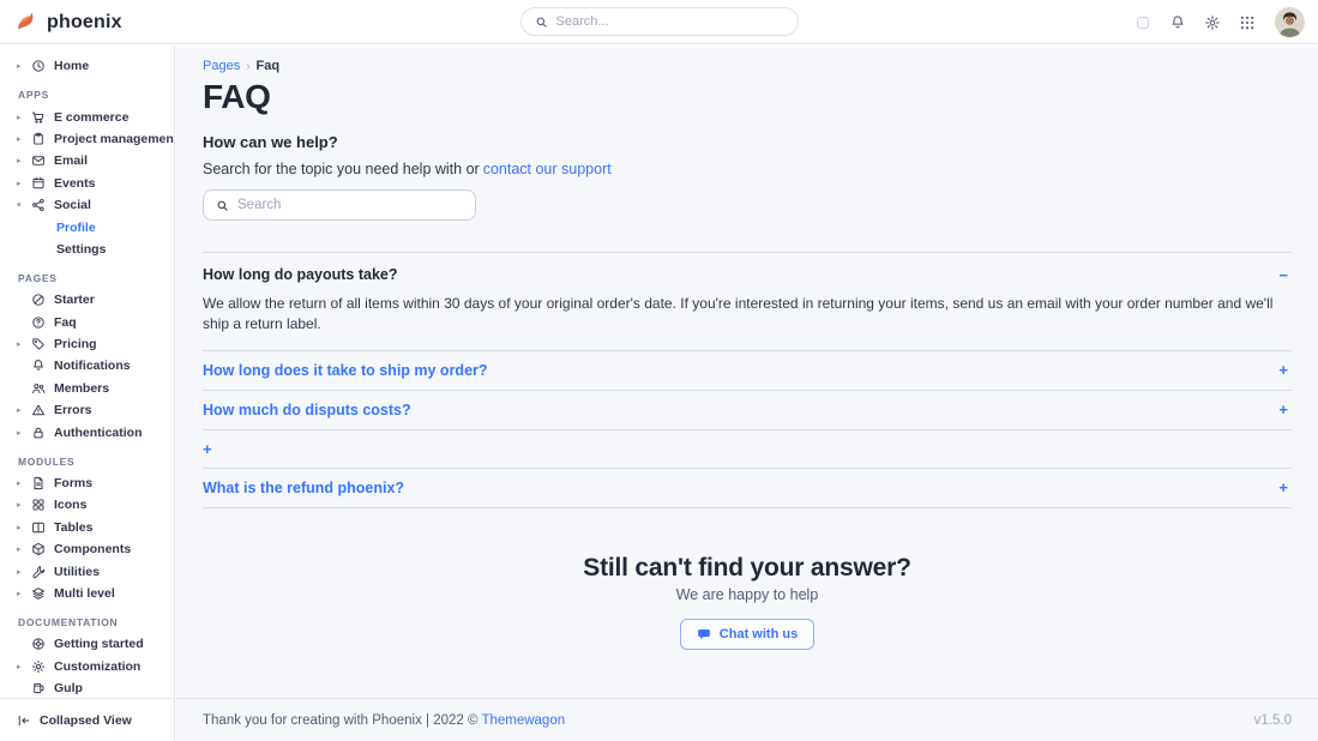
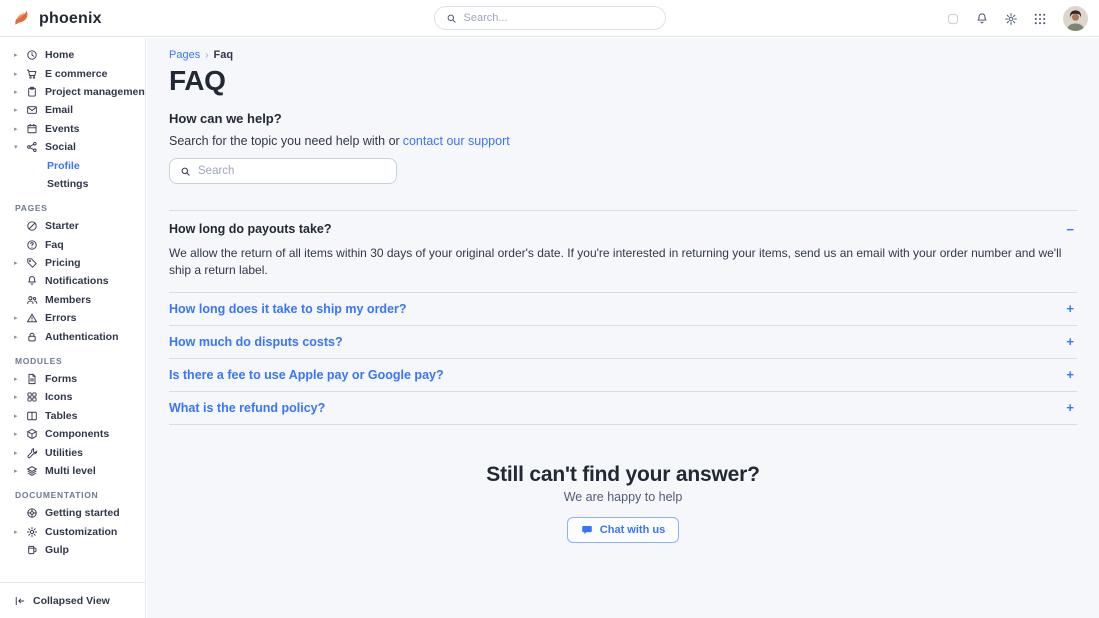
  phoenix
  Search...
  Home
- APPS
  E commerce
  Project managemen
  Email
  Events
  Social
  Profile
  Settings
  PAGES
  Starter
  Faq
  Pricing
  Notifications
  Members
  Errors
  Authentication
  MODULES
  Forms
  Icons
  Tables
  Components
  Utilities
  Multi level
  DOCUMENTATION
  Getting started
  Customization
  Gulp
  Collapsed View
  Pages
  ›
  Faq
  FAQ
  How can we help?
  Search for the topic you need help with or contact our support
  Search
  How long do payouts take?
  −
  We allow the return of all items within 30 days of your original order's date. If you're interested in returning your items, send us an email with your order number and we'll ship a return label.
  How long does it take to ship my order?
  +
  How much do disputs costs?
  +
+ Is there a fee to use Apple pay or Google pay?
  +
- What is the refund phoenix?
+ What is the refund policy?
  +
  Still can't find your answer?
  We are happy to help
  Chat with us
- Thank you for creating with Phoenix | 2022 © Themewagon
- v1.5.0
